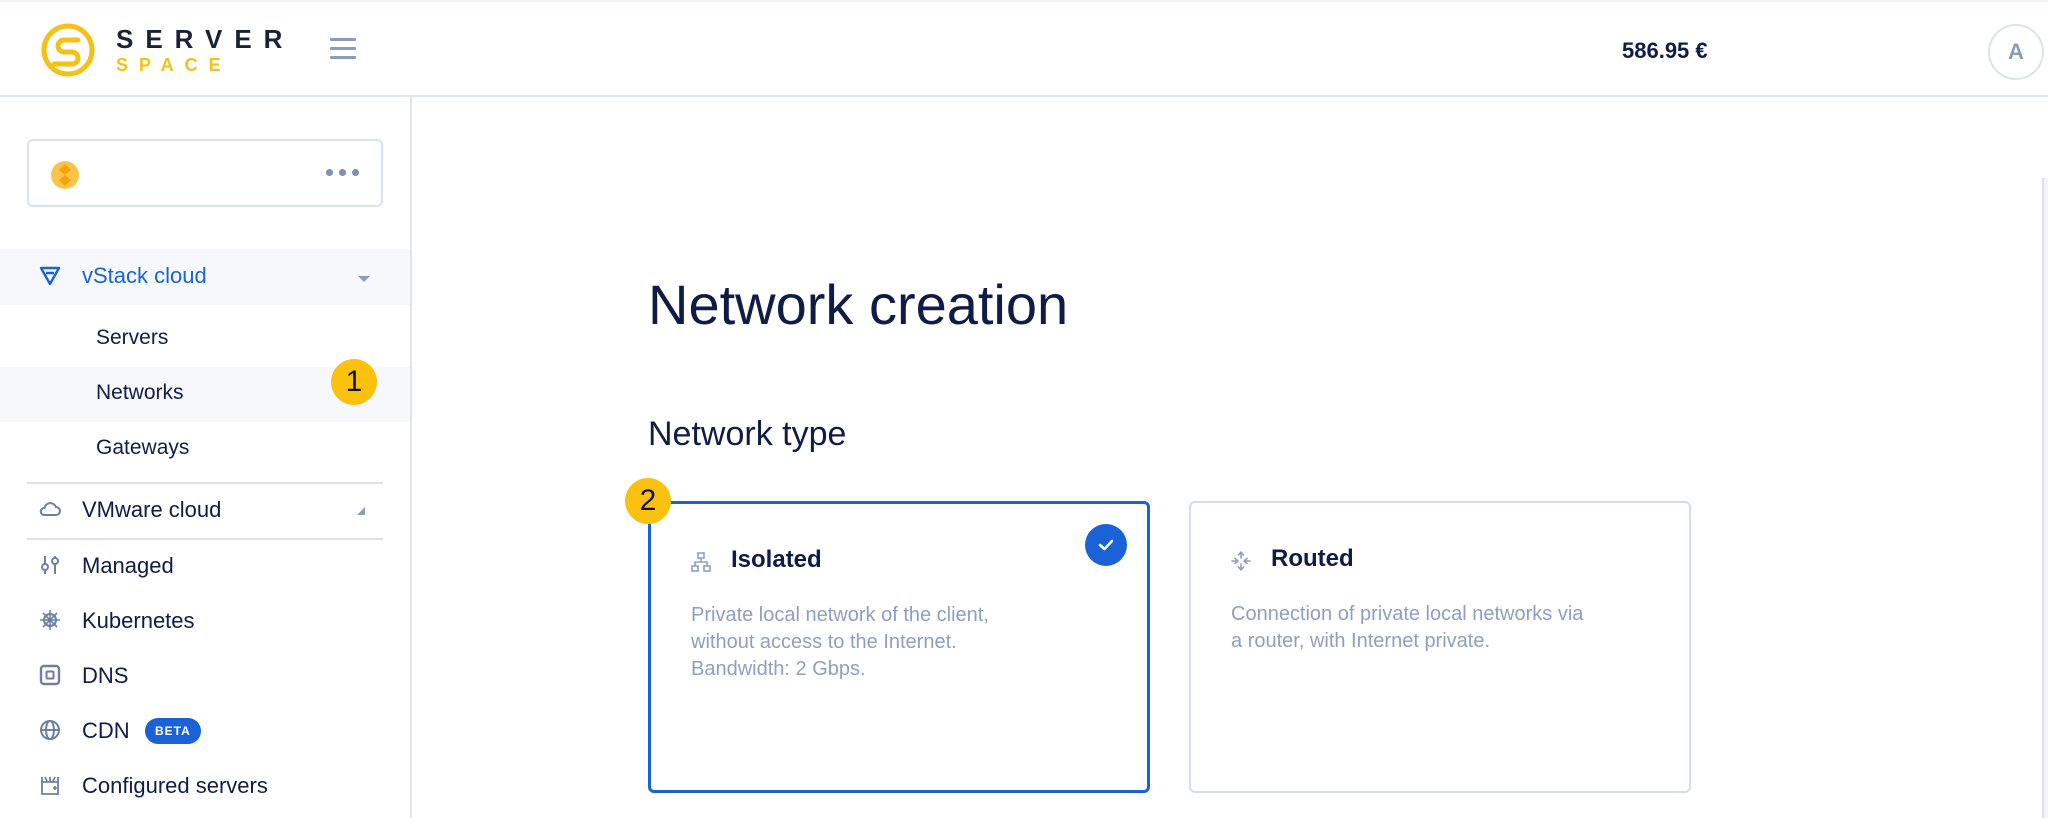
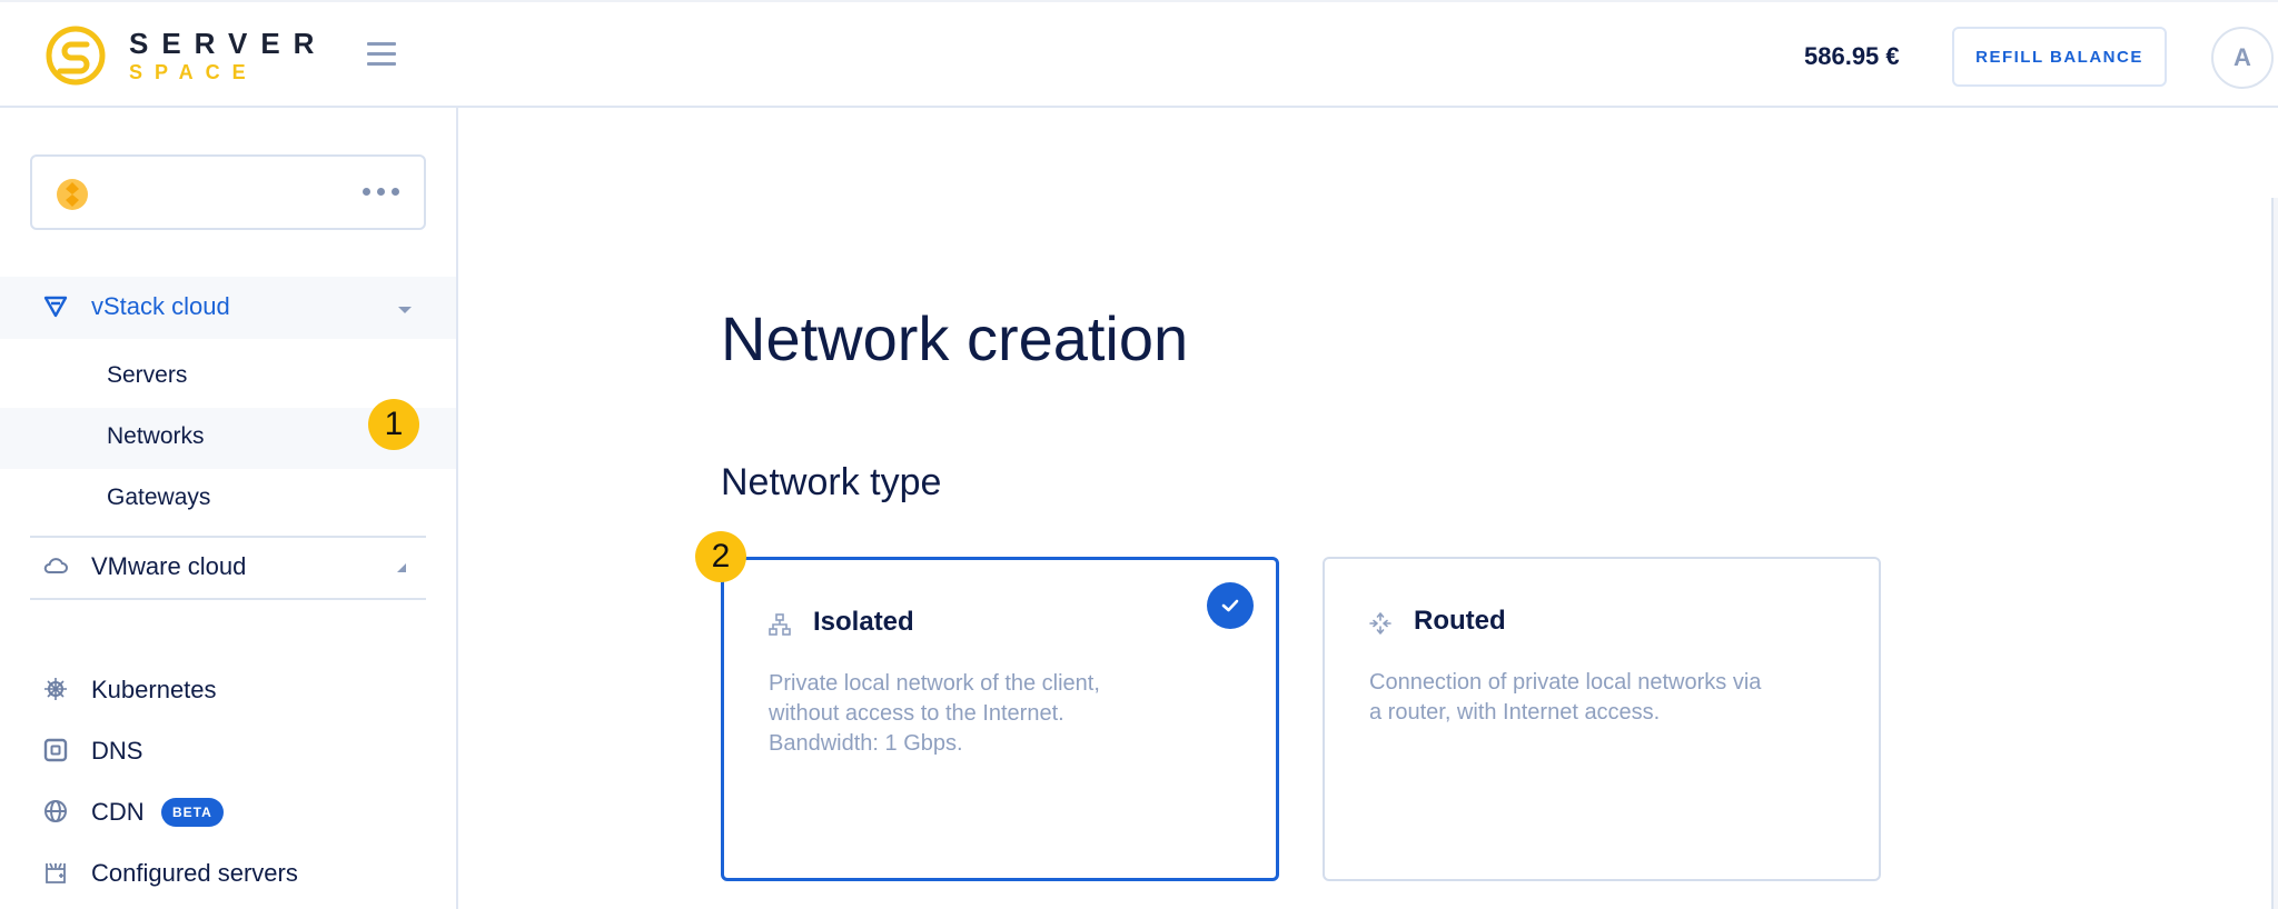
  SERVER
  SPACE
  586.95 €
+ REFILL BALANCE
  A
  vStack cloud
  Servers
  Networks
  1
  Gateways
  VMware cloud
- Managed
  Kubernetes
  DNS
  CDN
  BETA
  Configured servers
  Network creation
  Network type
  Isolated
  Private local network of the client,
  without access to the Internet.
- Bandwidth: 2 Gbps.
+ Bandwidth: 1 Gbps.
  2
  Routed
  Connection of private local networks via
- a router, with Internet private.
+ a router, with Internet access.
